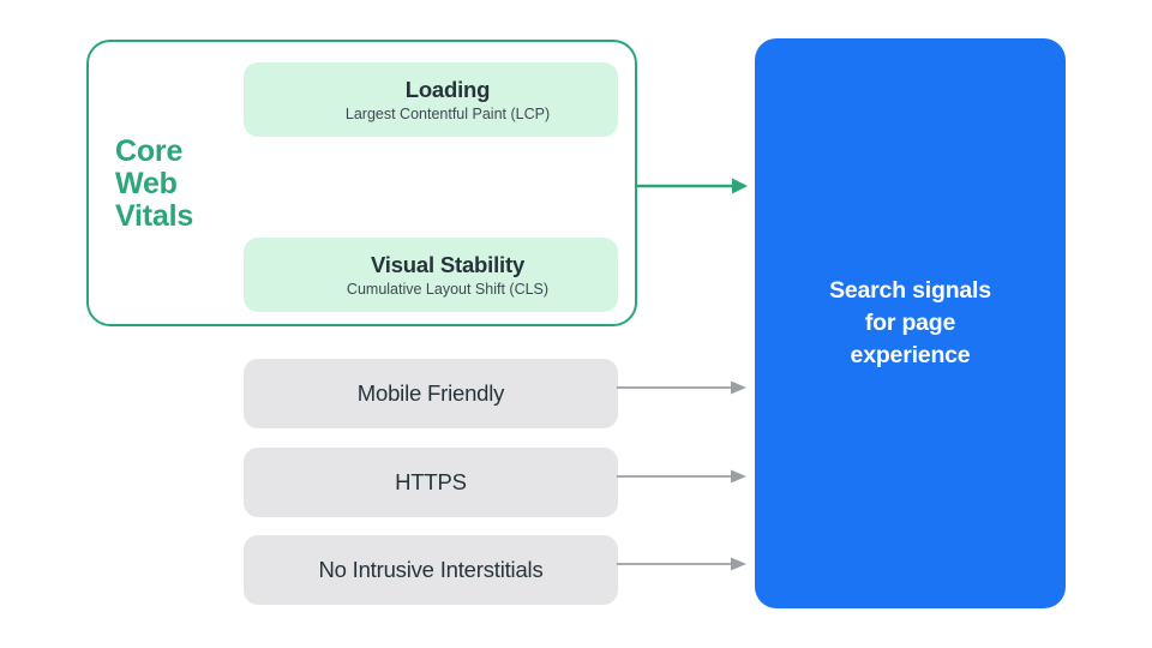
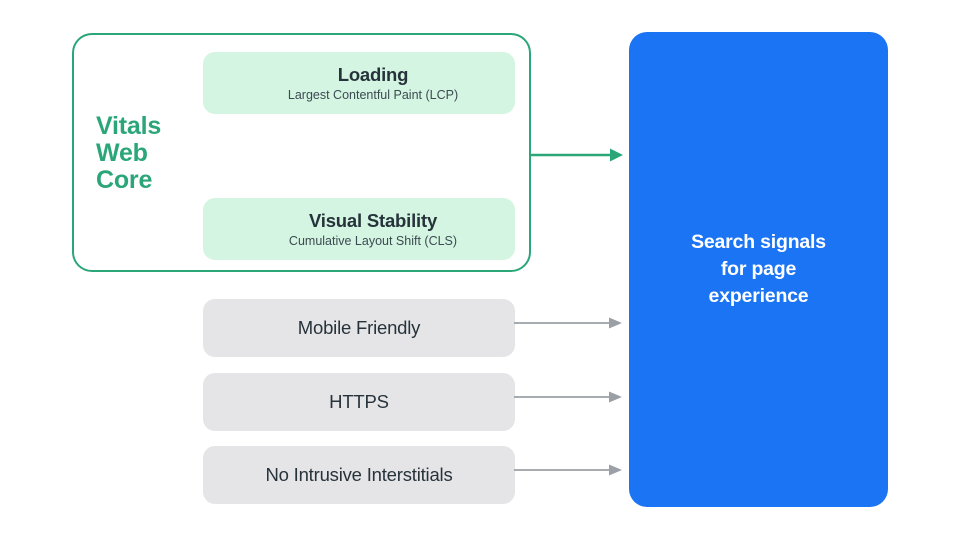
- Core
+ Vitals
  Web
- Vitals
+ Core
  Loading
  Largest Contentful Paint (LCP)
  Visual Stability
  Cumulative Layout Shift (CLS)
  Mobile Friendly
  HTTPS
  No Intrusive Interstitials
  Search signals
  for page
  experience
